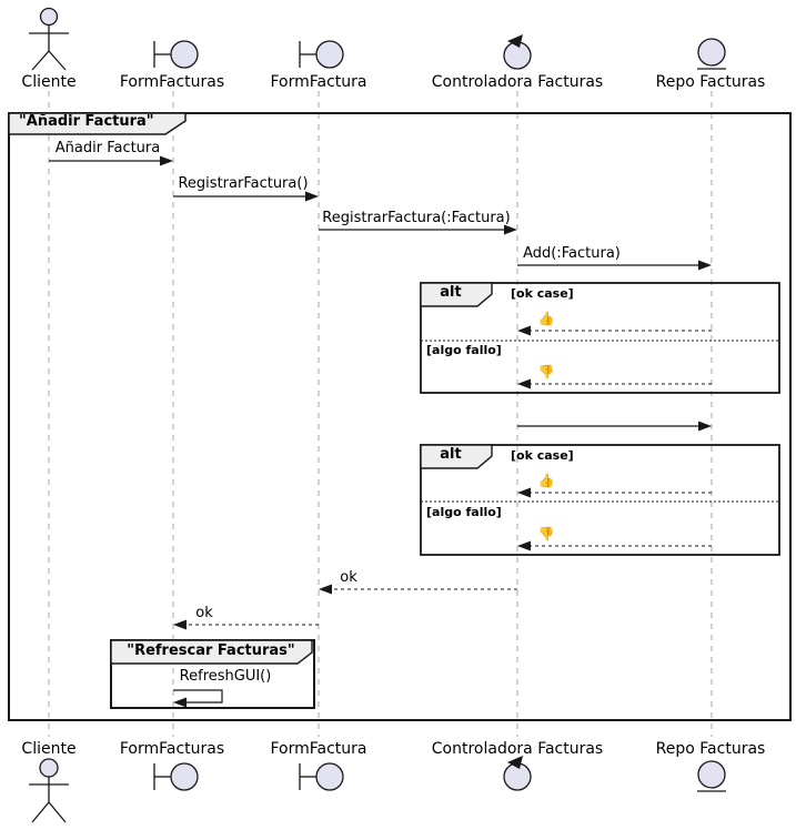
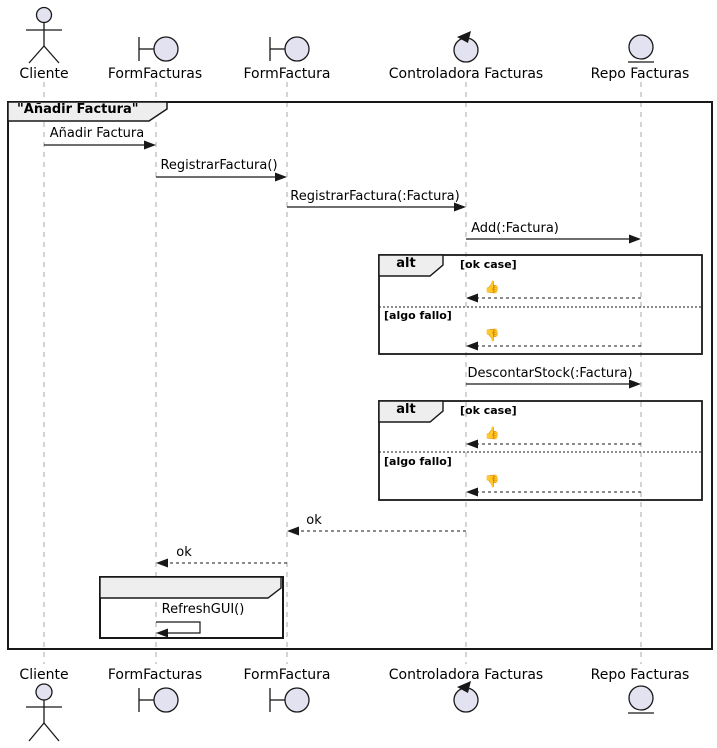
  Cliente
  FormFacturas
  FormFactura
  Controladora Facturas
  Repo Facturas
  "Añadir Factura"
  Añadir Factura
  RegistrarFactura()
  RegistrarFactura(:Factura)
  Add(:Factura)
+ DescontarStock(:Factura)
  ok
  ok
  RefreshGUI()
  alt
  [ok case]
  [algo fallo]
  👍
  👎
  alt
  [ok case]
  [algo fallo]
  👍
  👎
- "Refrescar Facturas"
  Cliente
  FormFacturas
  FormFactura
  Controladora Facturas
  Repo Facturas
